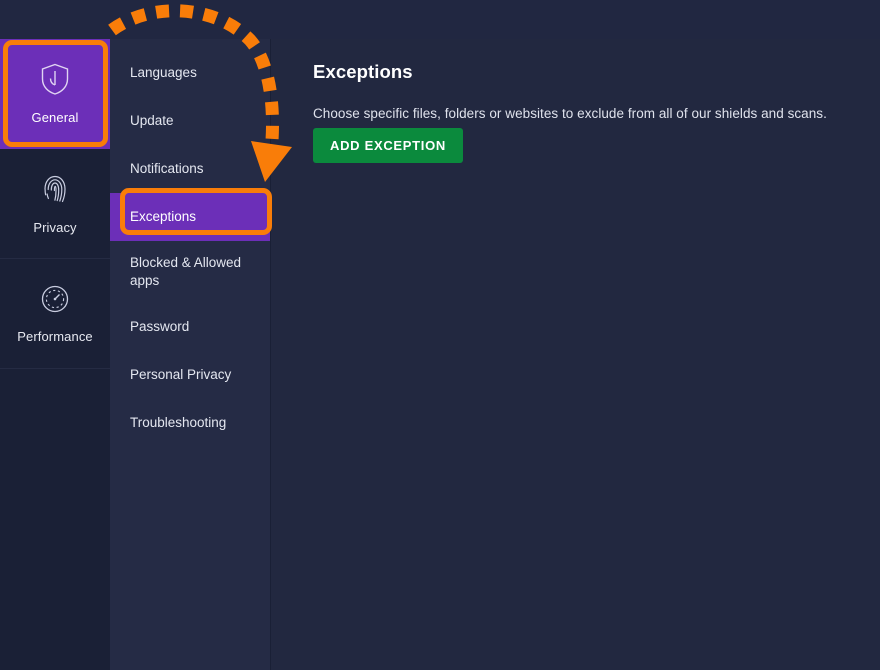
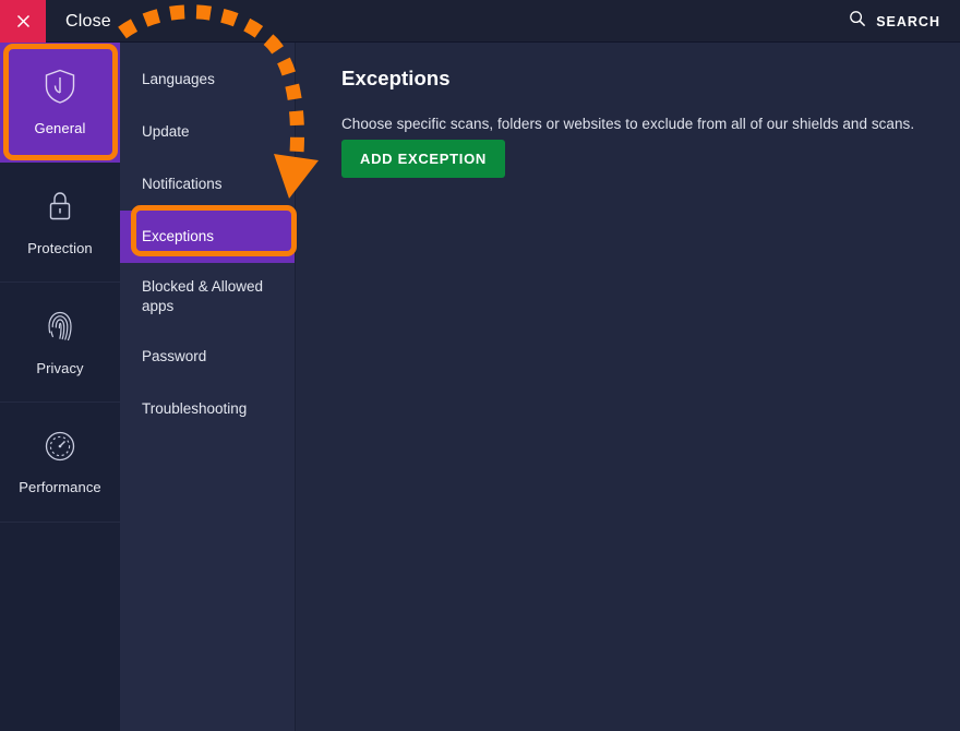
+ Close
+ SEARCH
  General
+ Protection
  Privacy
  Performance
  Languages
  Update
  Notifications
  Exceptions
  Blocked & Allowed apps
  Password
- Personal Privacy
  Troubleshooting
  Exceptions
- Choose specific files, folders or websites to exclude from all of our shields and scans.
+ Choose specific scans, folders or websites to exclude from all of our shields and scans.
  ADD EXCEPTION
